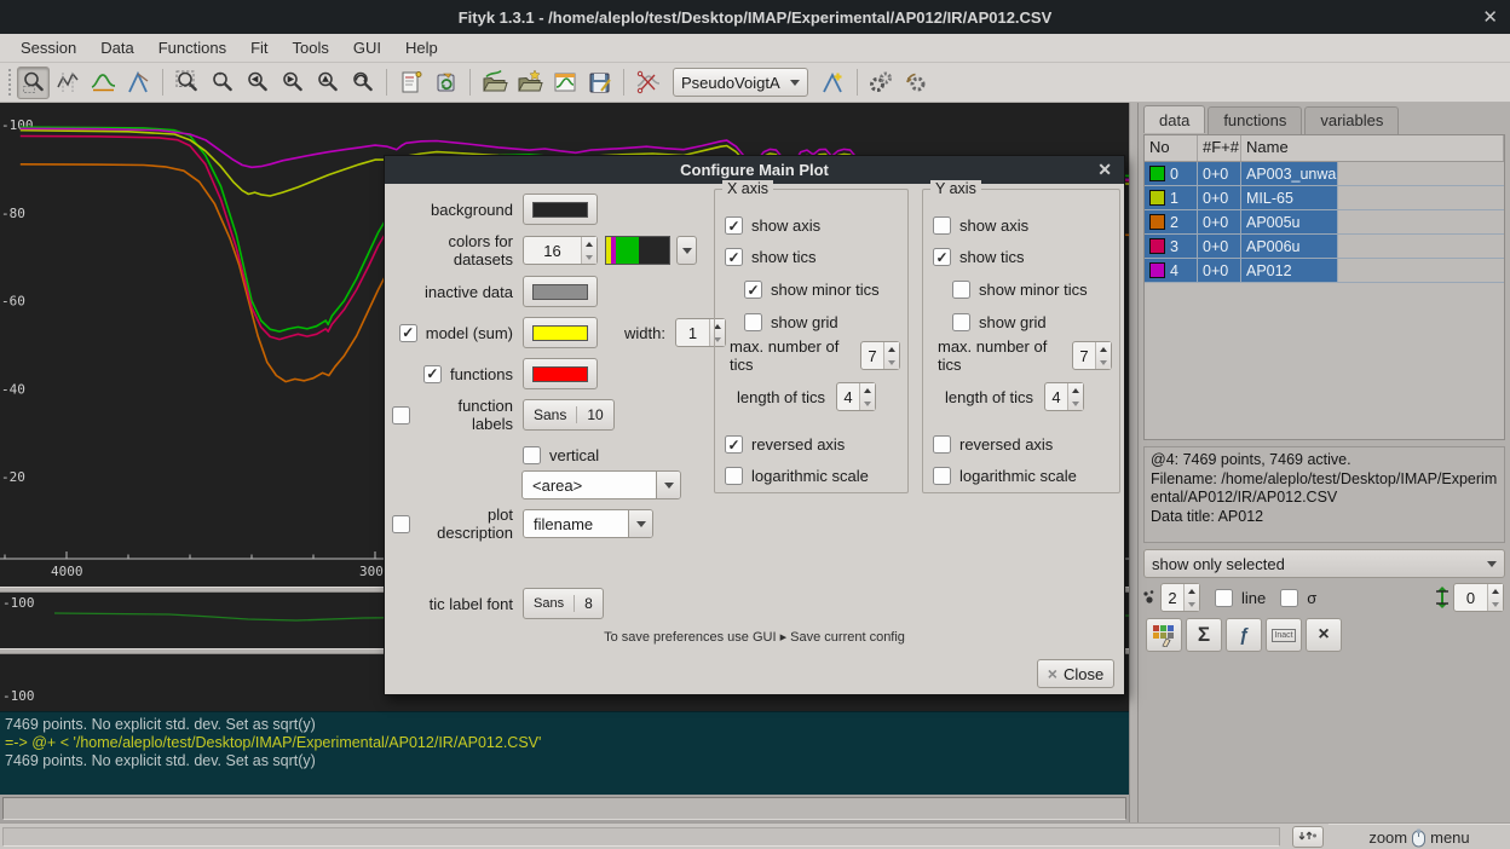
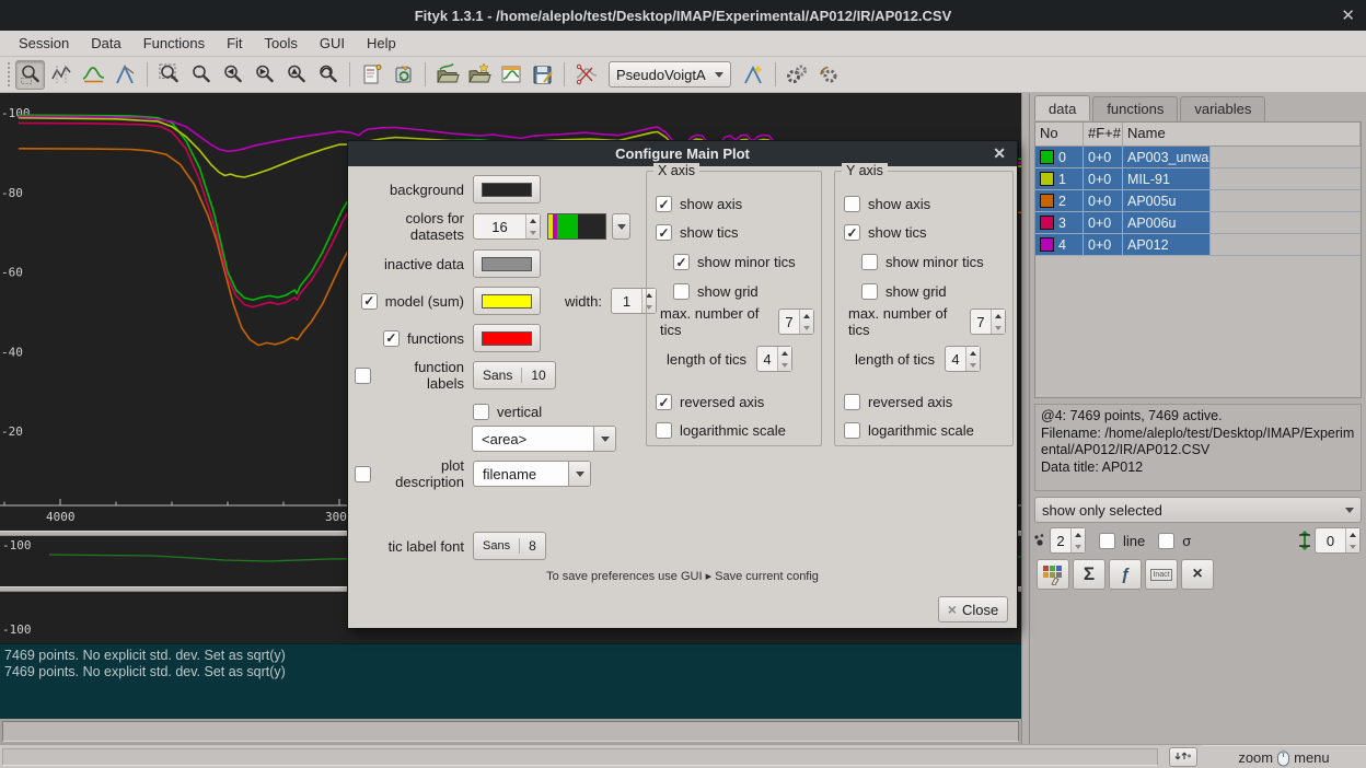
  Fityk 1.3.1 - /home/aleplo/test/Desktop/IMAP/Experimental/AP012/IR/AP012.CSV
  ✕
  Session
  Data
  Functions
  Fit
  Tools
  GUI
  Help
  PseudoVoigtA
  -100
  -80
  -60
  -40
  -20
  4000
  300
  -100
  -100
  7469 points. No explicit std. dev. Set as sqrt(y)
- =-> @+ < '/home/aleplo/test/Desktop/IMAP/Experimental/AP012/IR/AP012.CSV'
  7469 points. No explicit std. dev. Set as sqrt(y)
  data
  functions
  variables
  No
  #F+#
  Name
  0
  0+0
  AP003_unwa
  1
  0+0
- MIL-65
+ MIL-91
  2
  0+0
  AP005u
  3
  0+0
  AP006u
  4
  0+0
  AP012
  @4: 7469 points, 7469 active.
  Filename: /home/aleplo/test/Desktop/IMAP/Experimental/AP012/IR/AP012.CSV
  Data title: AP012
  show only selected
  2
  line
  σ
  0
  Σ
  ƒ
  ×
  zoom
  menu
  Configure Main Plot
  ✕
  background
  colors for datasets
  16
  inactive data
  model (sum)
  width:
  1
  functions
  function labels
  Sans
  10
  vertical
  <area>
  plot description
  filename
  tic label font
  Sans
  8
  X axis
  show axis
  show tics
  show minor tics
  show grid
  max. number of tics
  7
  length of tics
  4
  reversed axis
  logarithmic scale
  Y axis
  show axis
  show tics
  show minor tics
  show grid
  max. number of tics
  7
  length of tics
  4
  reversed axis
  logarithmic scale
  To save preferences use GUI ▸ Save current config
  ×
  Close
